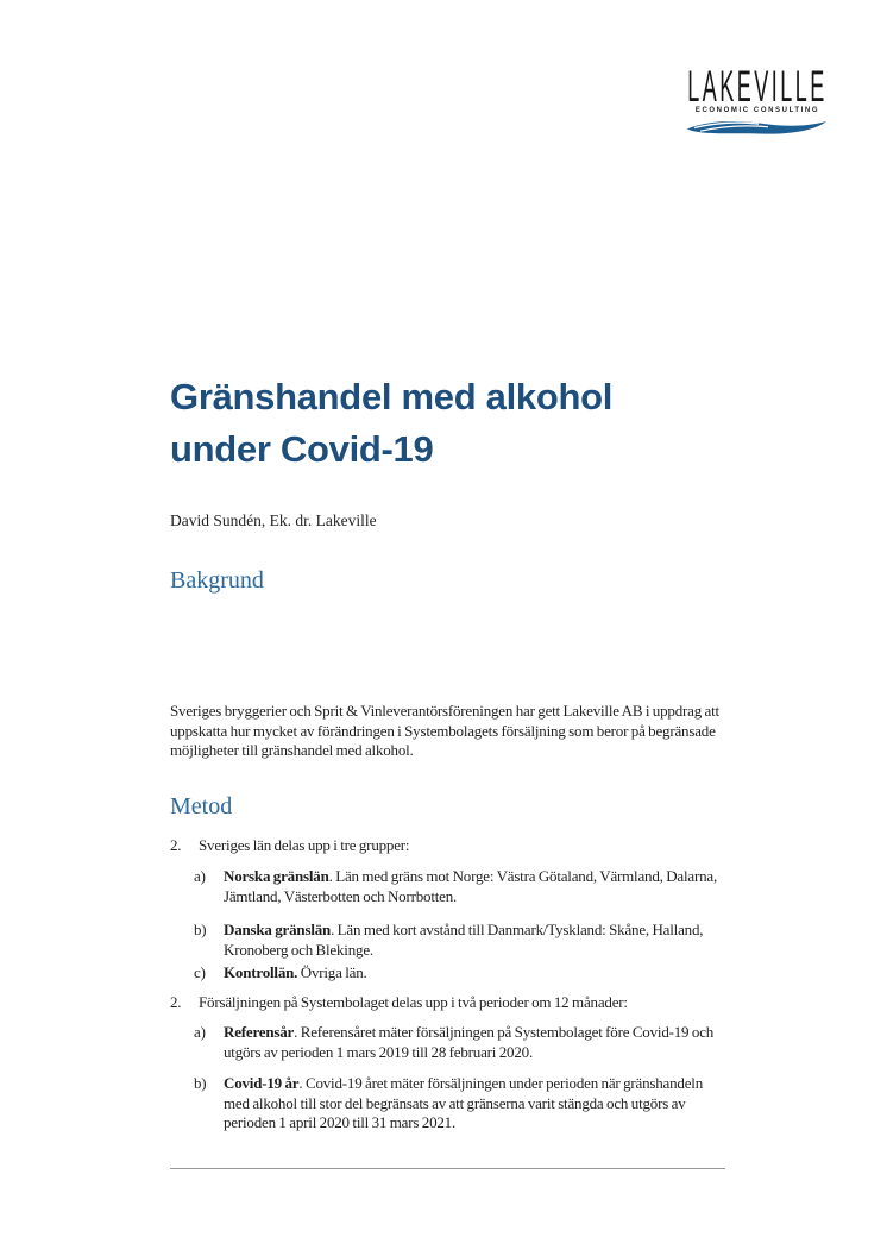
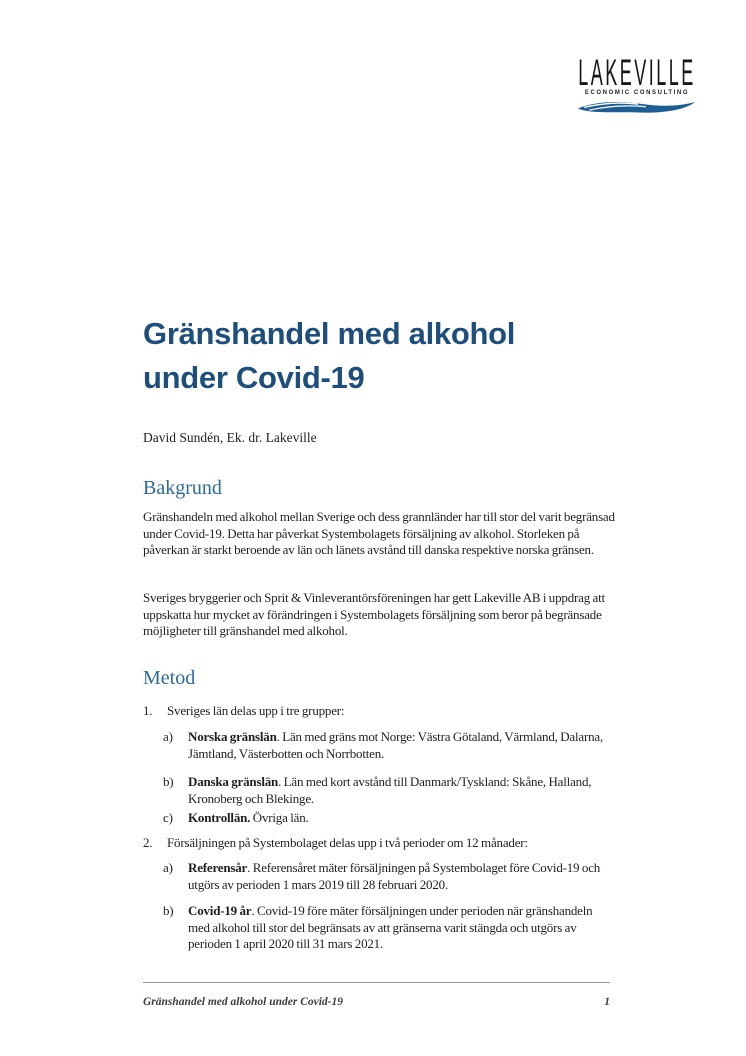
  LAKEVILLE
  Gränshandel med alkohol
  under Covid-19
  David Sundén, Ek. dr. Lakeville
  Bakgrund
+ Gränshandeln med alkohol mellan Sverige och dess grannländer har till stor del varit begränsad under Covid-19. Detta har påverkat Systembolagets försäljning av alkohol. Storleken på påverkan är starkt beroende av län och länets avstånd till danska respektive norska gränsen.
  Sveriges bryggerier och Sprit & Vinleverantörsföreningen har gett Lakeville AB i uppdrag att uppskatta hur mycket av förändringen i Systembolagets försäljning som beror på begränsade möjligheter till gränshandel med alkohol.
  Metod
- 2. Sveriges län delas upp i tre grupper:
+ 1. Sveriges län delas upp i tre grupper:
  a)
  Norska gränslän. Län med gräns mot Norge: Västra Götaland, Värmland, Dalarna, Jämtland, Västerbotten och Norrbotten.
  b)
  Danska gränslän. Län med kort avstånd till Danmark/Tyskland: Skåne, Halland, Kronoberg och Blekinge.
  c)
  Kontrollän. Övriga län.
  2. Försäljningen på Systembolaget delas upp i två perioder om 12 månader:
  a)
  Referensår. Referensåret mäter försäljningen på Systembolaget före Covid-19 och utgörs av perioden 1 mars 2019 till 28 februari 2020.
  b)
- Covid-19 år. Covid-19 året mäter försäljningen under perioden när gränshandeln med alkohol till stor del begränsats av att gränserna varit stängda och utgörs av perioden 1 april 2020 till 31 mars 2021.
+ Covid-19 år. Covid-19 före mäter försäljningen under perioden när gränshandeln med alkohol till stor del begränsats av att gränserna varit stängda och utgörs av perioden 1 april 2020 till 31 mars 2021.
+ Gränshandel med alkohol under Covid-19
+ 1
